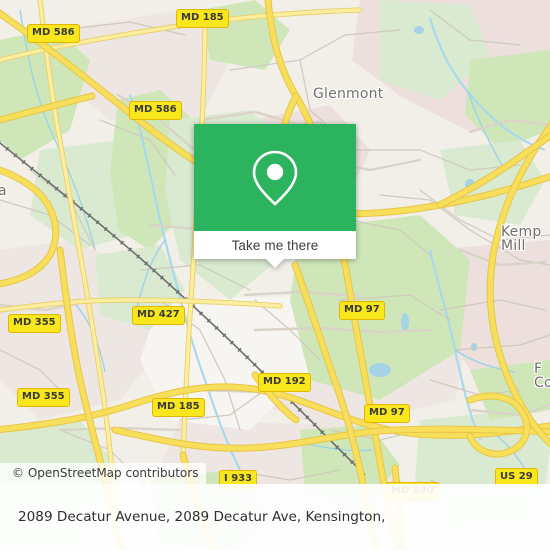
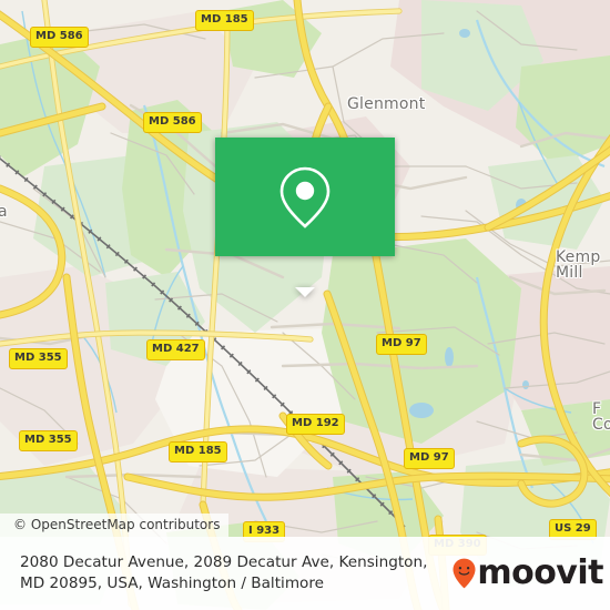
  Glenmont
  Kemp
  Mill
  F
  Co
  a
  MD 586
  MD 185
  MD 586
  MD 355
  MD 427
  MD 97
  MD 355
  MD 192
  MD 185
  MD 97
  I 933
  US 29
- Take me there
  © OpenStreetMap contributors
- 2089 Decatur Avenue, 2089 Decatur Ave, Kensington,
+ 2080 Decatur Avenue, 2089 Decatur Ave, Kensington,
+ MD 20895, USA, Washington / Baltimore
+ moovit
